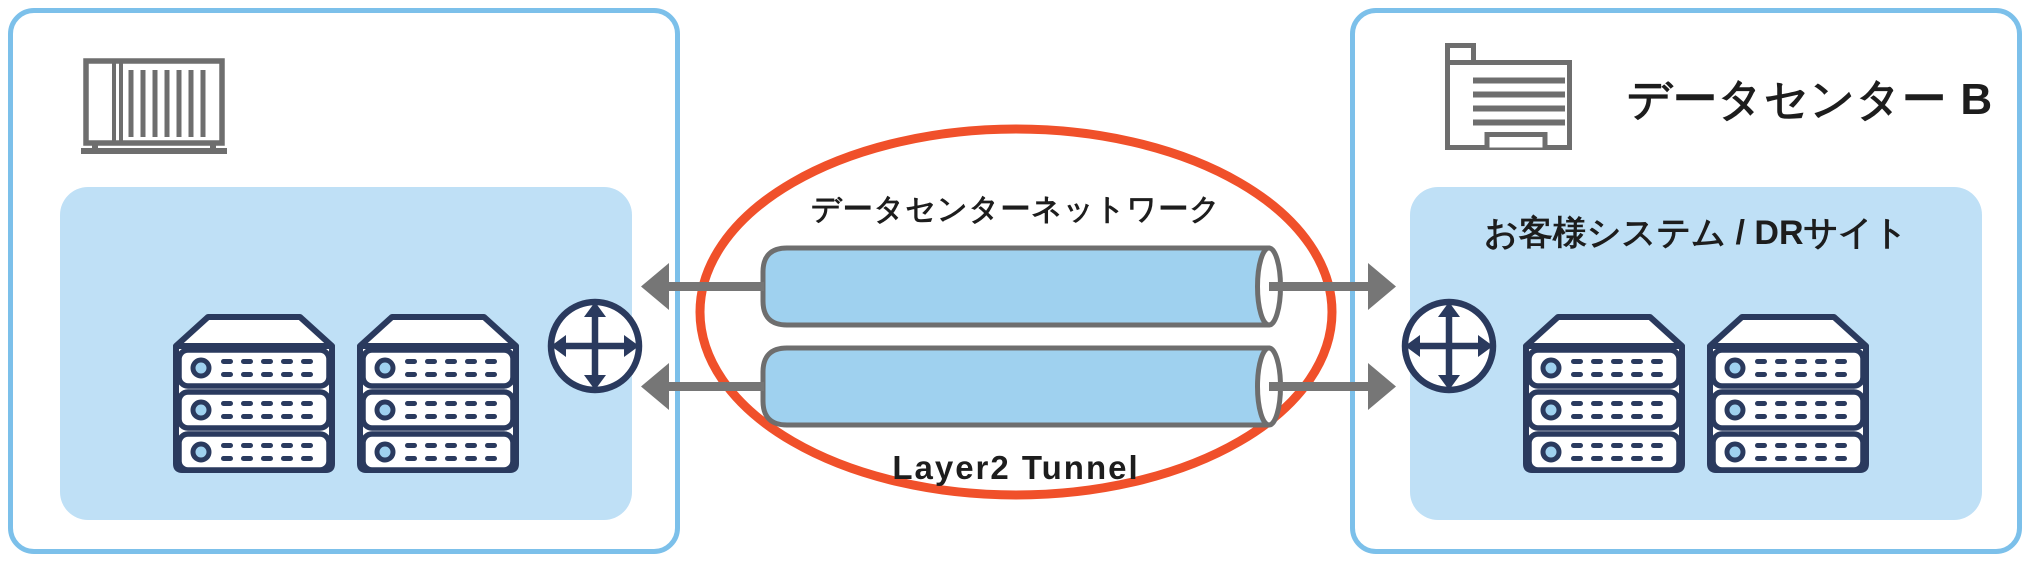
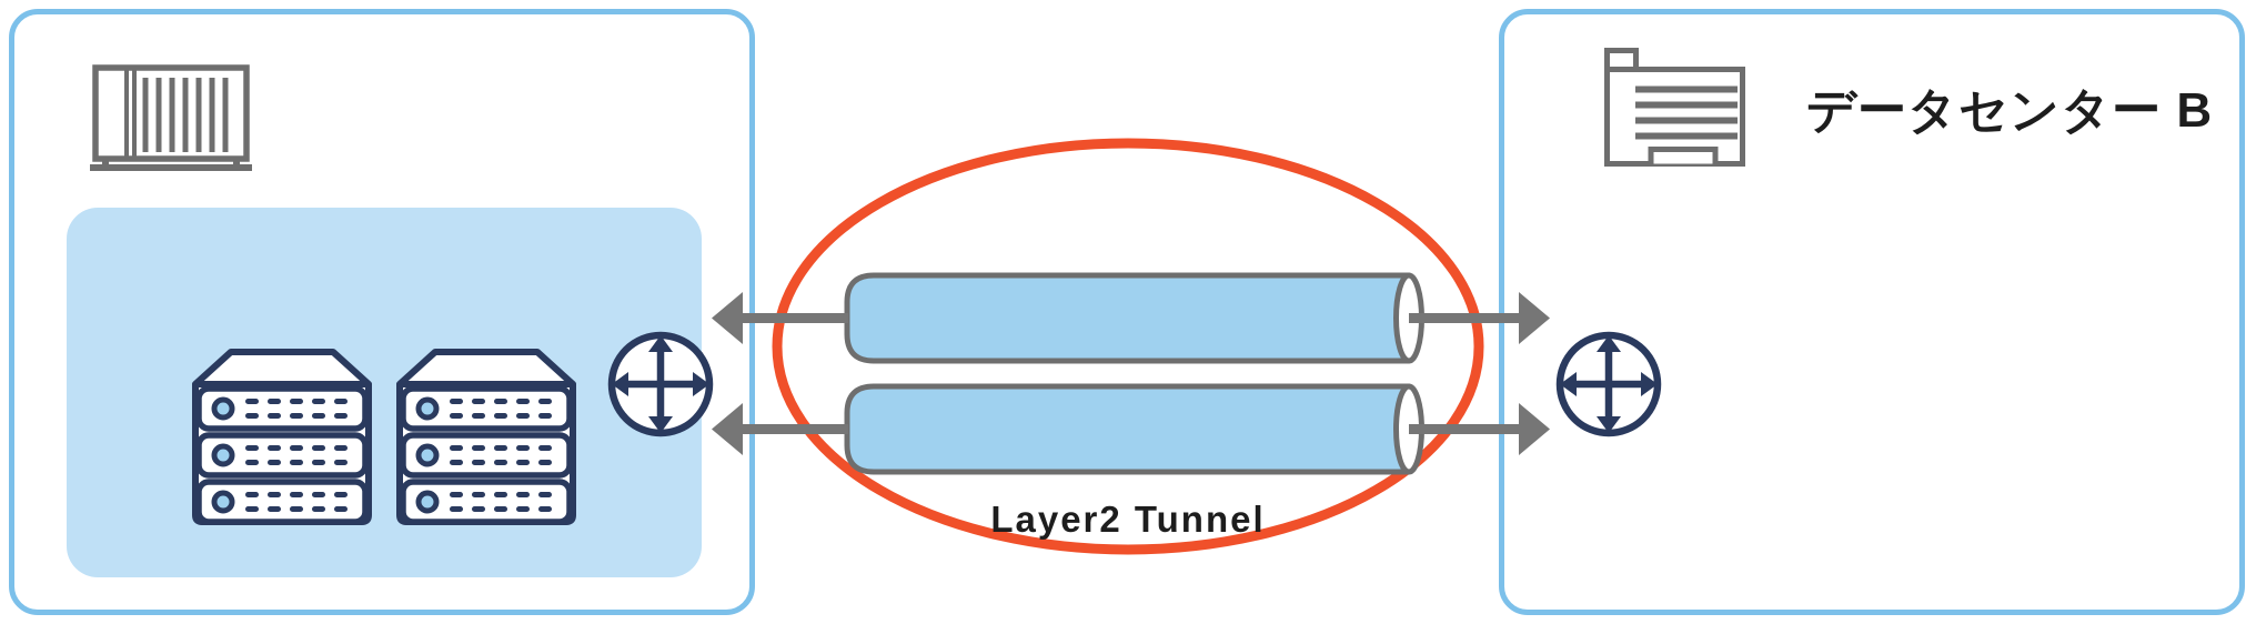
  データセンター B
- お客様システム / DRサイト
- データセンターネットワーク
  Layer2 Tunnel
